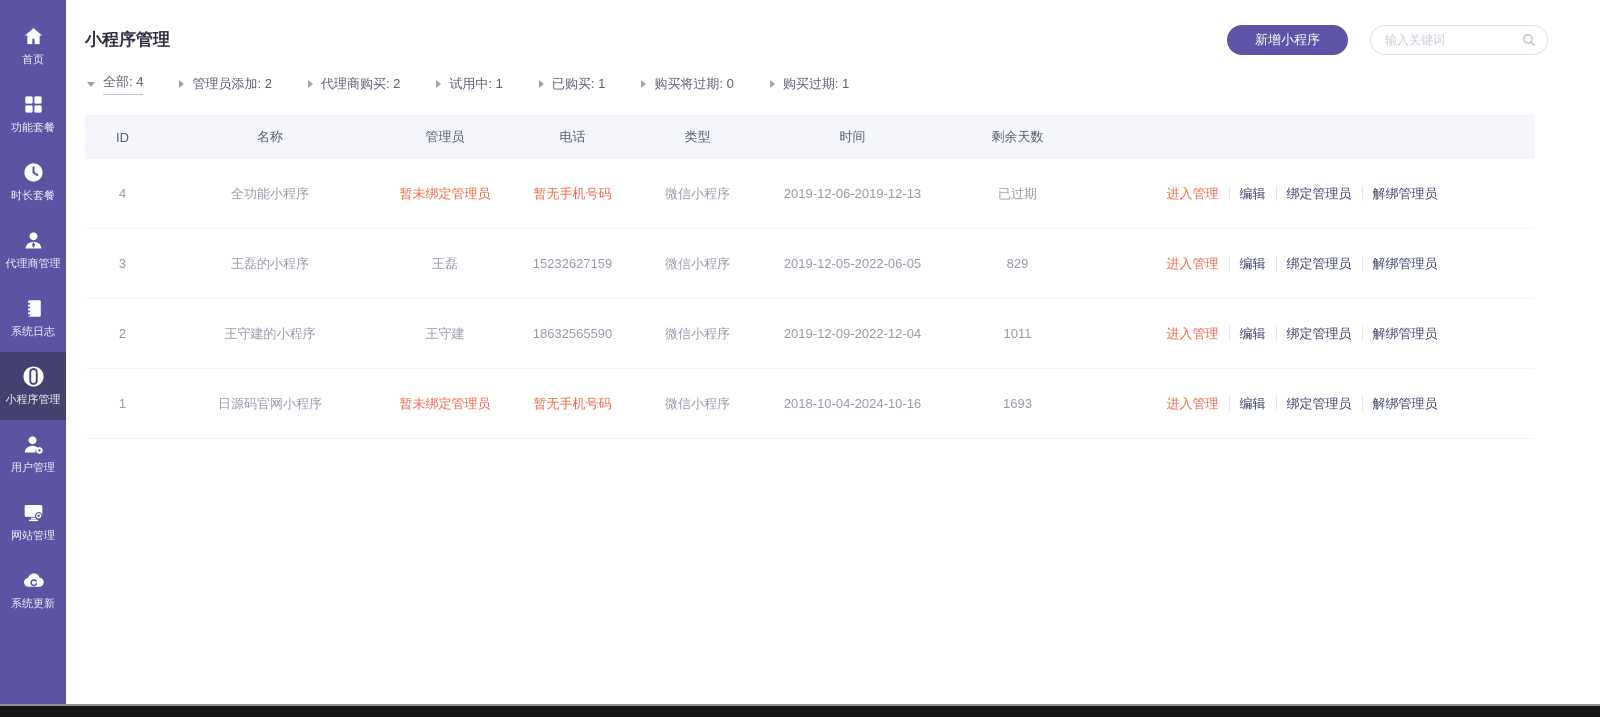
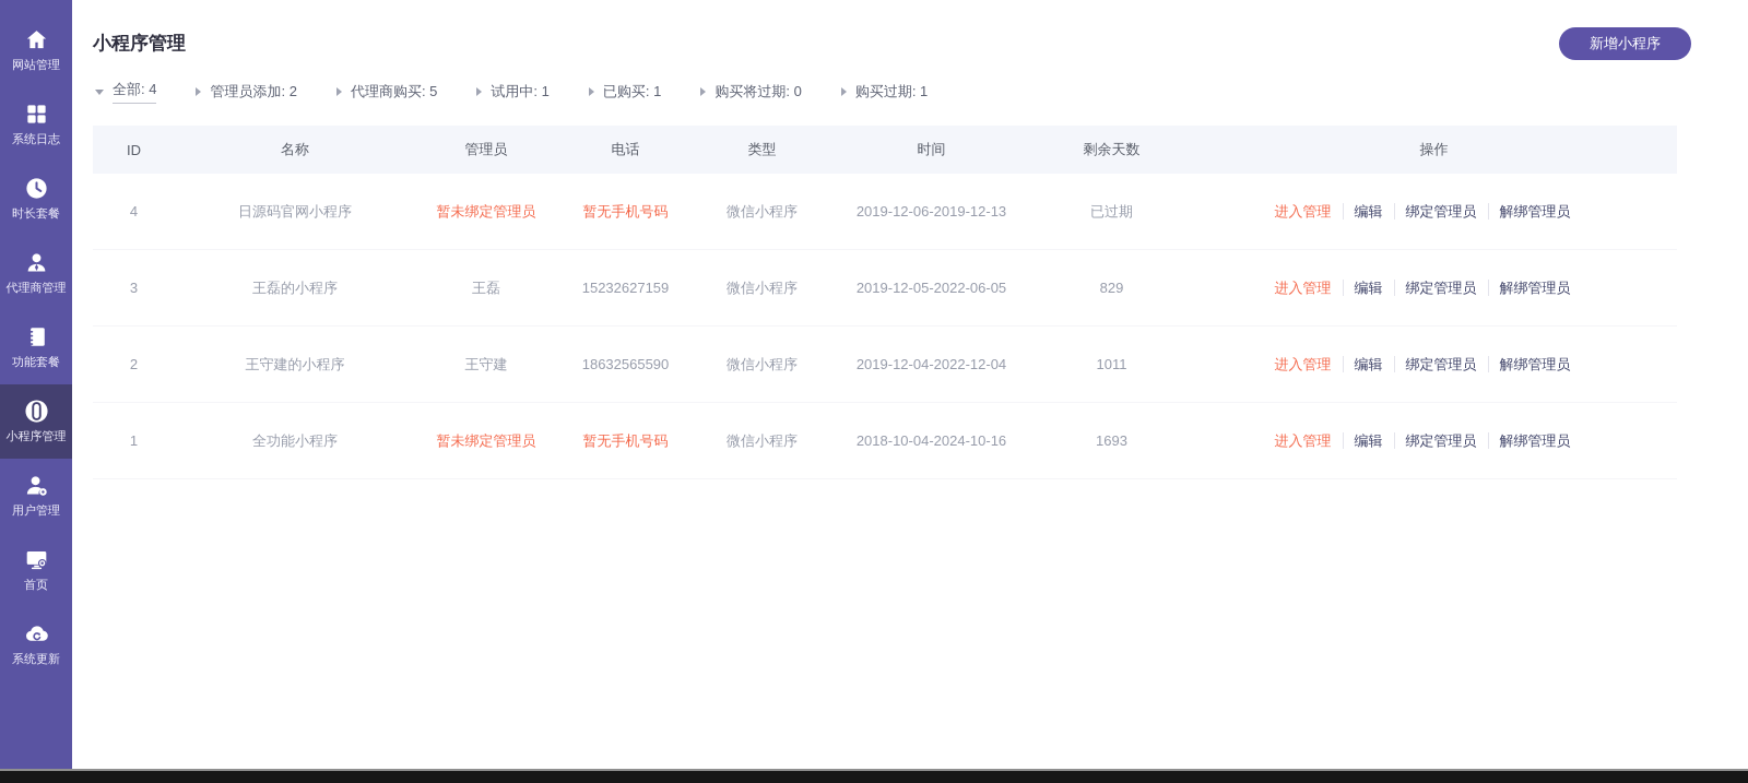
- 首页
+ 网站管理
- 功能套餐
+ 系统日志
  时长套餐
  代理商管理
- 系统日志
+ 功能套餐
  小程序管理
  用户管理
- 网站管理
+ 首页
  系统更新
  小程序管理
  新增小程序
- 输入关键词
  全部: 4
  管理员添加: 2
- 代理商购买: 2
+ 代理商购买: 5
  试用中: 1
  已购买: 1
  购买将过期: 0
  购买过期: 1
  ID
  名称
  管理员
  电话
  类型
  时间
  剩余天数
+ 操作
  4
- 全功能小程序
+ 日源码官网小程序
  暂未绑定管理员
  暂无手机号码
  微信小程序
  2019-12-06-2019-12-13
  已过期
  进入管理
  编辑
  绑定管理员
  解绑管理员
  3
  王磊的小程序
  王磊
  15232627159
  微信小程序
  2019-12-05-2022-06-05
  829
  进入管理
  编辑
  绑定管理员
  解绑管理员
  2
  王守建的小程序
  王守建
  18632565590
  微信小程序
- 2019-12-09-2022-12-04
+ 2019-12-04-2022-12-04
  1011
  进入管理
  编辑
  绑定管理员
  解绑管理员
  1
- 日源码官网小程序
+ 全功能小程序
  暂未绑定管理员
  暂无手机号码
  微信小程序
  2018-10-04-2024-10-16
  1693
  进入管理
  编辑
  绑定管理员
  解绑管理员
